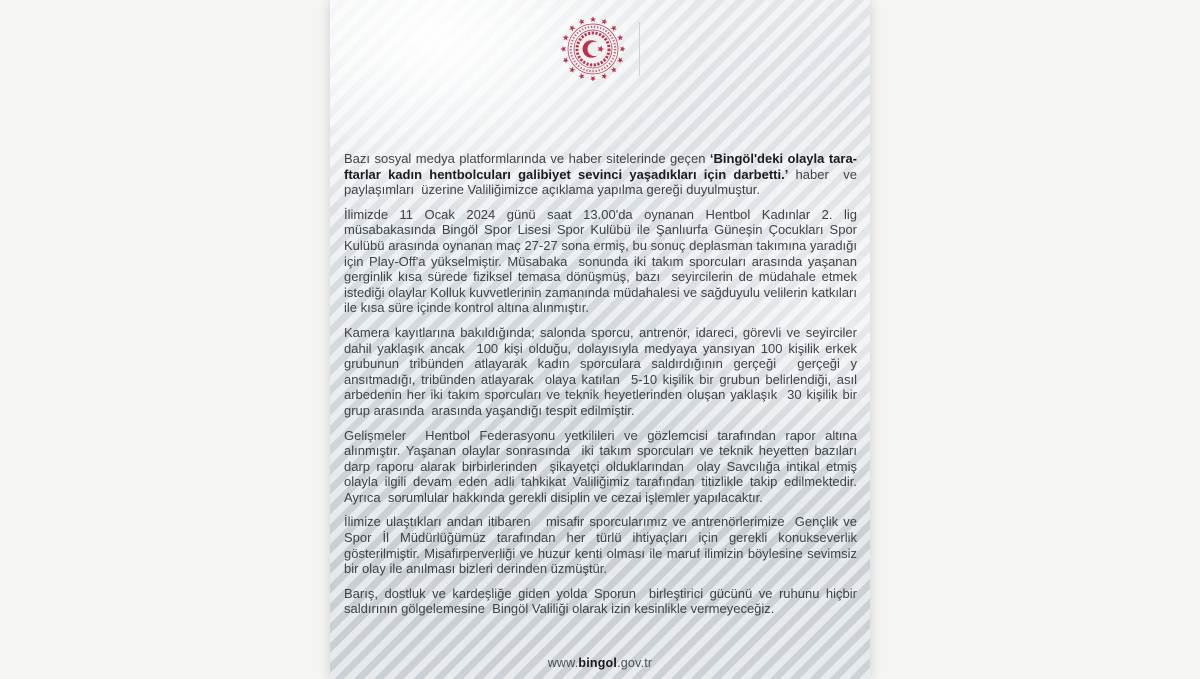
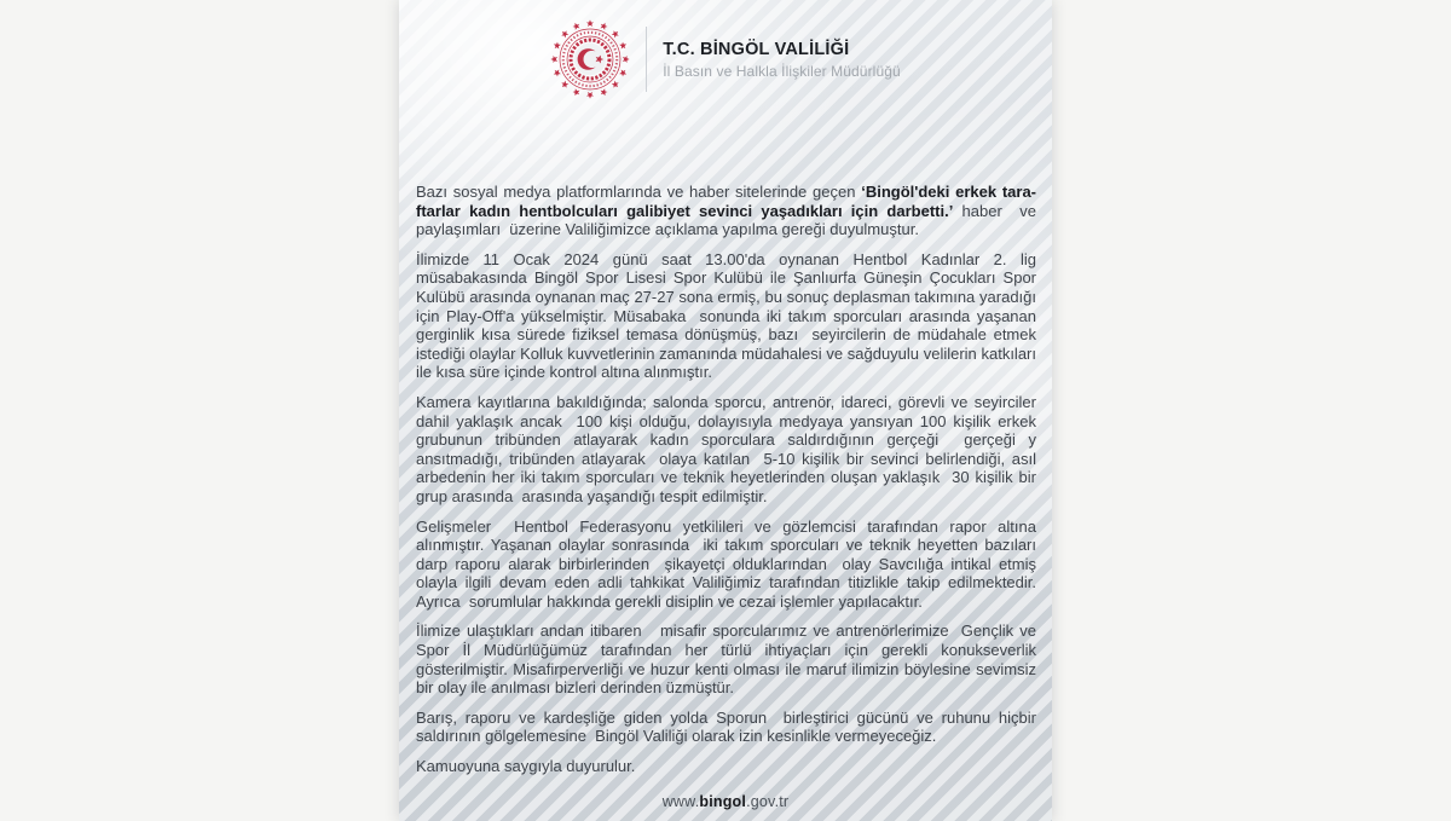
+ T.C. BİNGÖL VALİLİĞİ
+ İl Basın ve Halkla İlişkiler Müdürlüğü
- Bazı sosyal medya platformlarında ve haber sitelerinde geçen ‘Bingöl'deki olayla tara-ftarlar kadın hentbolcuları galibiyet sevinci yaşadıkları için darbetti.’ haber ve paylaşımları üzerine Valiliğimizce açıklama yapılma gereği duyulmuştur.
+ Bazı sosyal medya platformlarında ve haber sitelerinde geçen ‘Bingöl'deki erkek tara-ftarlar kadın hentbolcuları galibiyet sevinci yaşadıkları için darbetti.’ haber ve paylaşımları üzerine Valiliğimizce açıklama yapılma gereği duyulmuştur.
  İlimizde 11 Ocak 2024 günü saat 13.00'da oynanan Hentbol Kadınlar 2. lig müsabakasında Bingöl Spor Lisesi Spor Kulübü ile Şanlıurfa Güneşin Çocukları Spor Kulübü arasında oynanan maç 27-27 sona ermiş, bu sonuç deplasman takımına yaradığı için Play-Off'a yükselmiştir. Müsabaka sonunda iki takım sporcuları arasında yaşanan gerginlik kısa sürede fiziksel temasa dönüşmüş, bazı seyircilerin de müdahale etmek istediği olaylar Kolluk kuvvetlerinin zamanında müdahalesi ve sağduyulu velilerin katkıları ile kısa süre içinde kontrol altına alınmıştır.
- Kamera kayıtlarına bakıldığında; salonda sporcu, antrenör, idareci, görevli ve seyirciler dahil yaklaşık ancak 100 kişi olduğu, dolayısıyla medyaya yansıyan 100 kişilik erkek grubunun tribünden atlayarak kadın sporculara saldırdığının gerçeği gerçeği y ansıtmadığı, tribünden atlayarak olaya katılan 5-10 kişilik bir grubun belirlendiği, asıl arbedenin her iki takım sporcuları ve teknik heyetlerinden oluşan yaklaşık 30 kişilik bir grup arasında arasında yaşandığı tespit edilmiştir.
+ Kamera kayıtlarına bakıldığında; salonda sporcu, antrenör, idareci, görevli ve seyirciler dahil yaklaşık ancak 100 kişi olduğu, dolayısıyla medyaya yansıyan 100 kişilik erkek grubunun tribünden atlayarak kadın sporculara saldırdığının gerçeği gerçeği y ansıtmadığı, tribünden atlayarak olaya katılan 5-10 kişilik bir sevinci belirlendiği, asıl arbedenin her iki takım sporcuları ve teknik heyetlerinden oluşan yaklaşık 30 kişilik bir grup arasında arasında yaşandığı tespit edilmiştir.
  Gelişmeler Hentbol Federasyonu yetkilileri ve gözlemcisi tarafından rapor altına alınmıştır. Yaşanan olaylar sonrasında iki takım sporcuları ve teknik heyetten bazıları darp raporu alarak birbirlerinden şikayetçi olduklarından olay Savcılığa intikal etmiş olayla ilgili devam eden adli tahkikat Valiliğimiz tarafından titizlikle takip edilmektedir. Ayrıca sorumlular hakkında gerekli disiplin ve cezai işlemler yapılacaktır.
  İlimize ulaştıkları andan itibaren misafir sporcularımız ve antrenörlerimize Gençlik ve Spor İl Müdürlüğümüz tarafından her türlü ihtiyaçları için gerekli konukseverlik gösterilmiştir. Misafirperverliği ve huzur kenti olması ile maruf ilimizin böylesine sevimsiz bir olay ile anılması bizleri derinden üzmüştür.
- Barış, dostluk ve kardeşliğe giden yolda Sporun birleştirici gücünü ve ruhunu hiçbir saldırının gölgelemesine Bingöl Valiliği olarak izin kesinlikle vermeyeceğiz.
+ Barış, raporu ve kardeşliğe giden yolda Sporun birleştirici gücünü ve ruhunu hiçbir saldırının gölgelemesine Bingöl Valiliği olarak izin kesinlikle vermeyeceğiz.
+ Kamuoyuna saygıyla duyurulur.
  www.bingol.gov.tr
